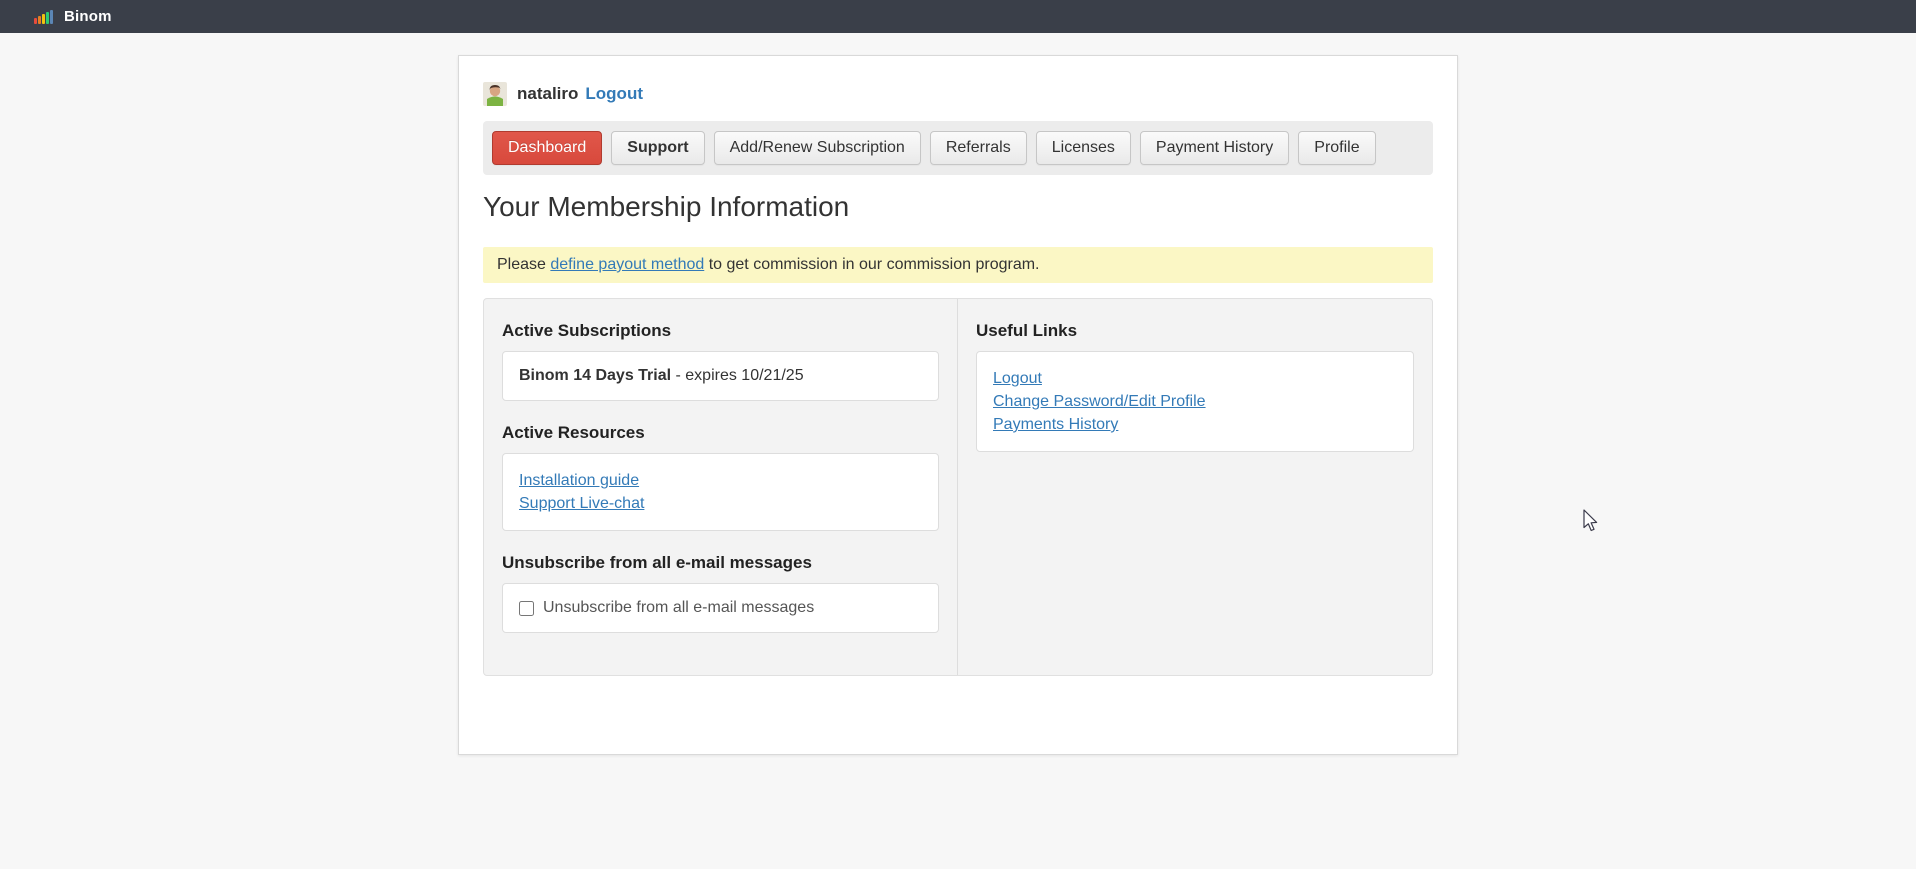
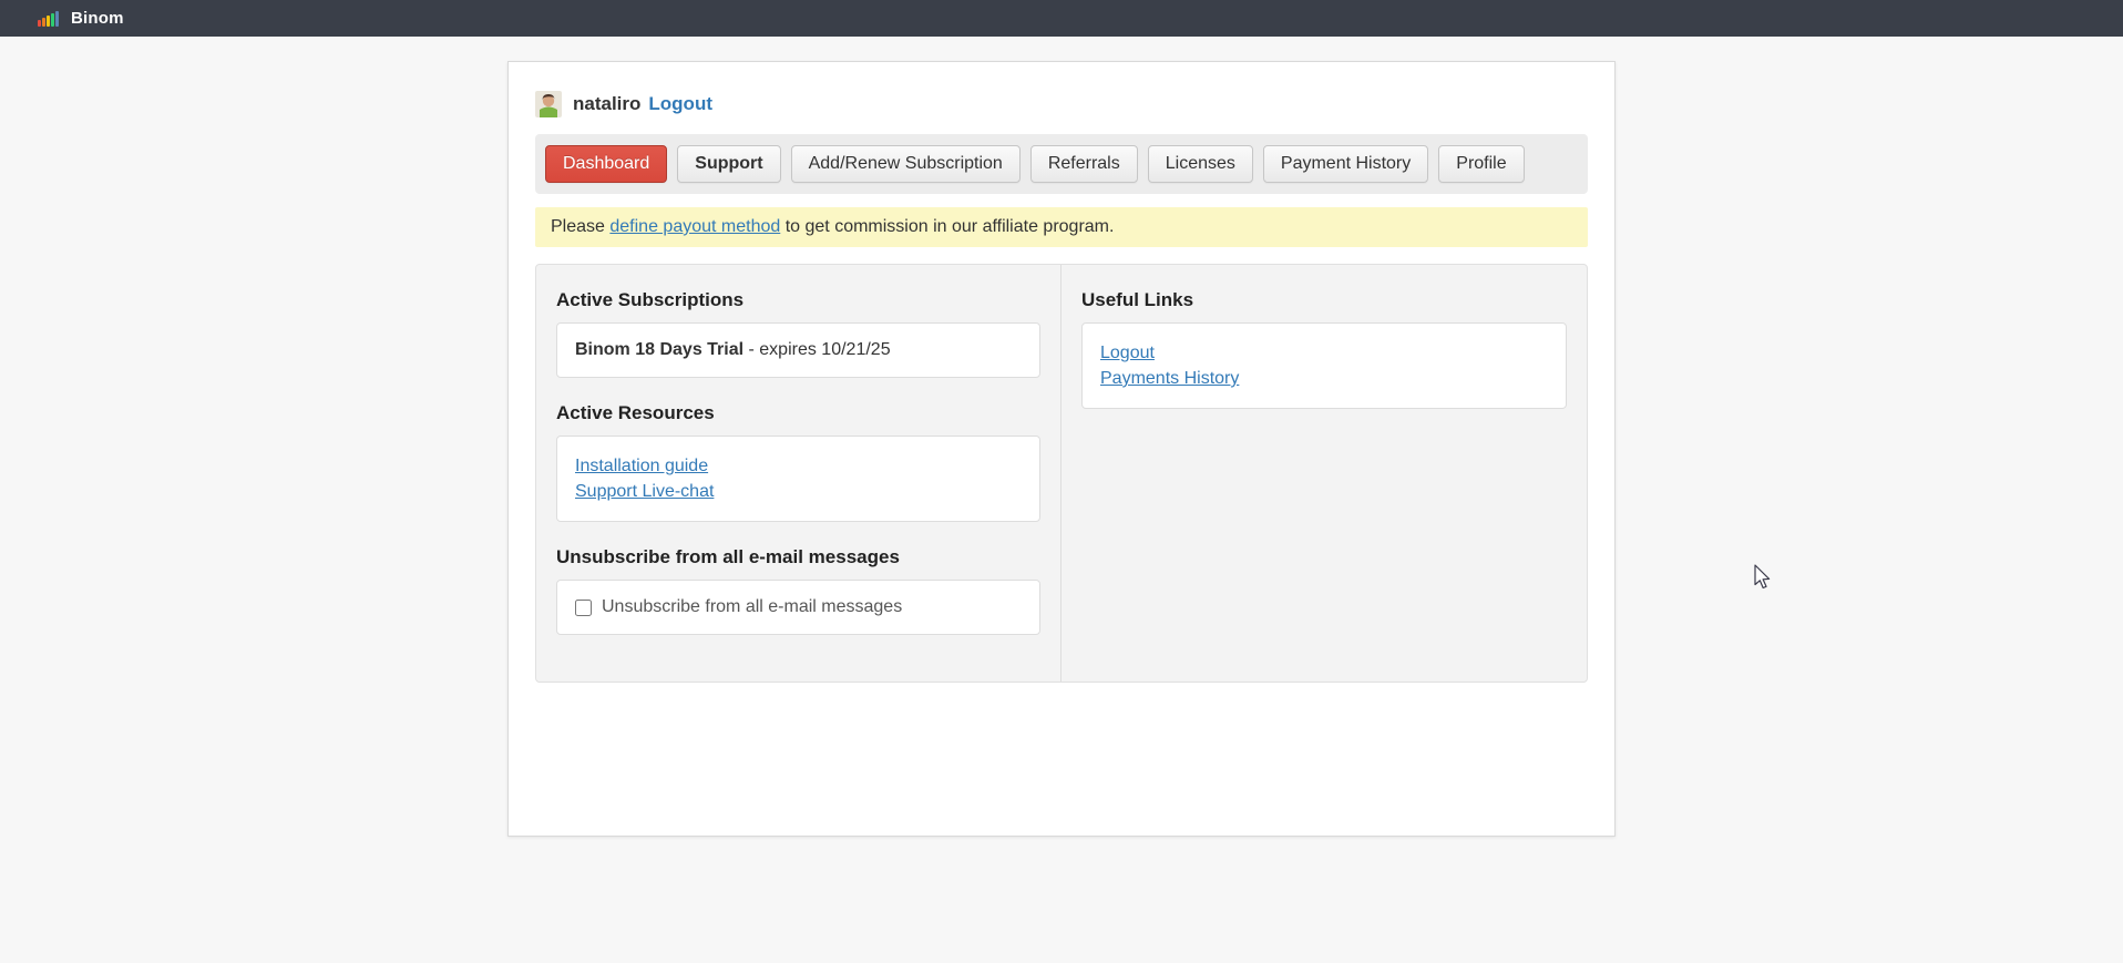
  Binom
  nataliro
  Logout
  Dashboard
  Support
  Add/Renew Subscription
  Referrals
  Licenses
  Payment History
  Profile
- Your Membership Information
- Please define payout method to get commission in our commission program.
+ Please define payout method to get commission in our affiliate program.
  Active Subscriptions
- Binom 14 Days Trial - expires 10/21/25
+ Binom 18 Days Trial - expires 10/21/25
  Active Resources
  Installation guide
  Support Live-chat
  Unsubscribe from all e-mail messages
  Unsubscribe from all e-mail messages
  Useful Links
  Logout
- Change Password/Edit Profile
  Payments History
